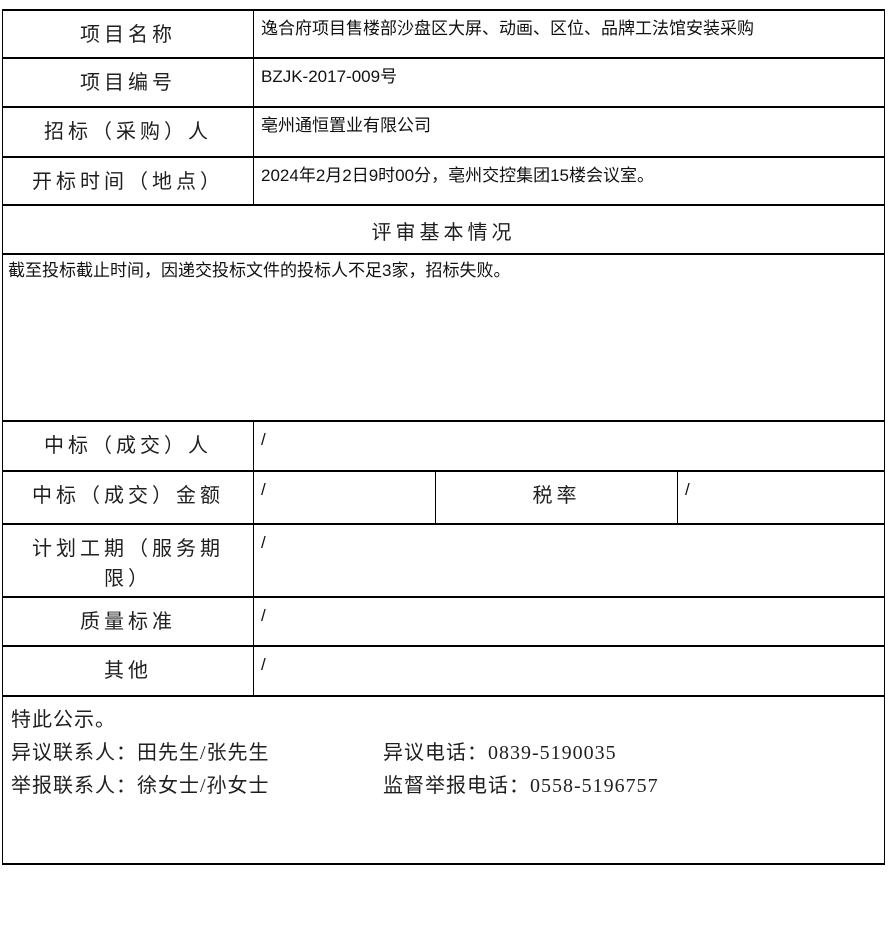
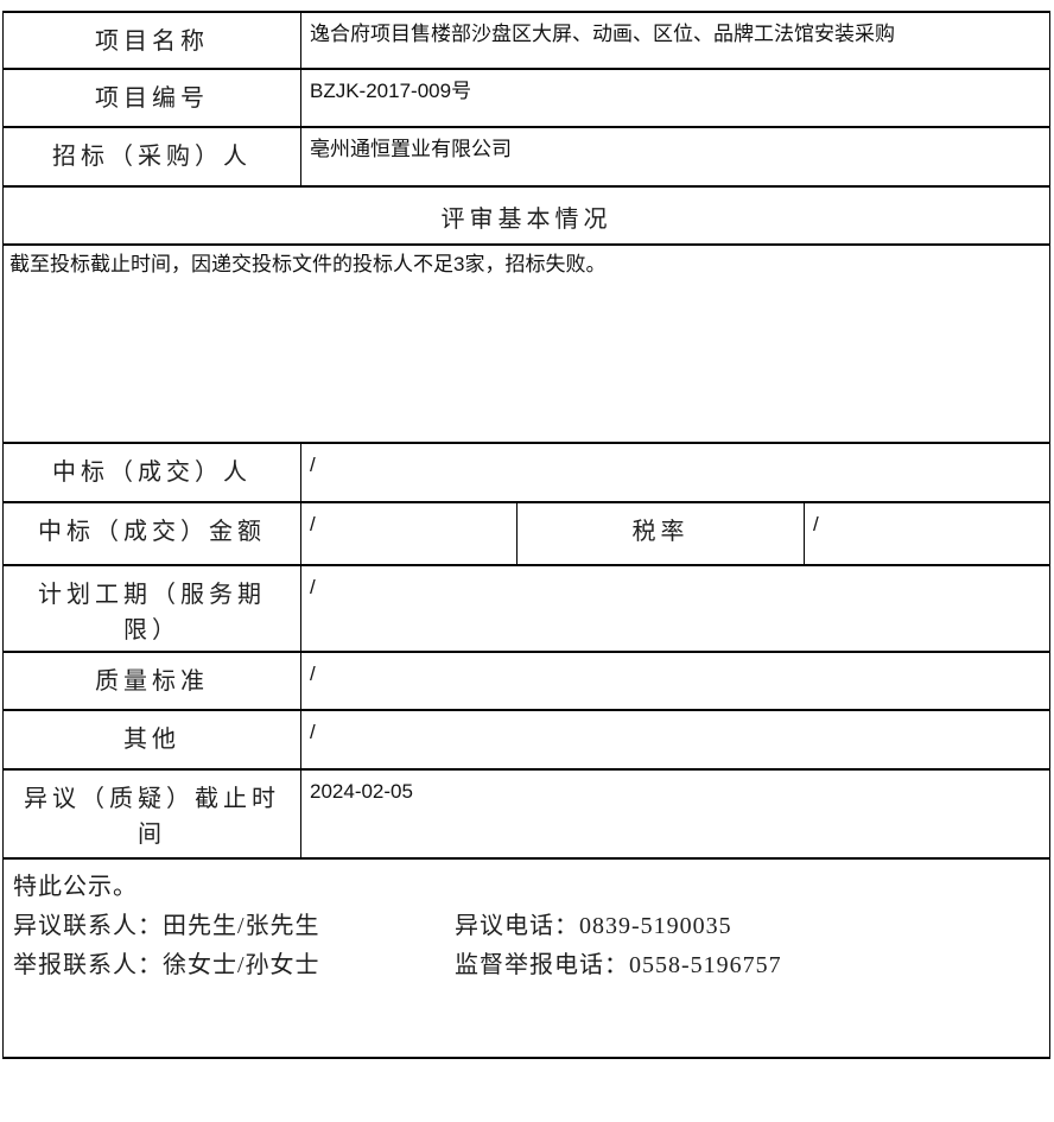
  项目名称	逸合府项目售楼部沙盘区大屏、动画、区位、品牌工法馆安装采购
  项目编号	BZJK-2017-009号
  招标（采购）人	亳州通恒置业有限公司
- 开标时间（地点）	2024年2月2日9时00分，亳州交控集团15楼会议室。
  评审基本情况
  截至投标截止时间，因递交投标文件的投标人不足3家，招标失败。
  中标（成交）人	/
  中标（成交）金额	/	税率	/
  计划工期（服务期限）	/
  质量标准	/
  其他	/
+ 异议（质疑）截止时间	2024-02-05
  特此公示。 异议联系人：田先生/张先生 异议电话：0839-5190035 举报联系人：徐女士/孙女士 监督举报电话：0558-5196757
